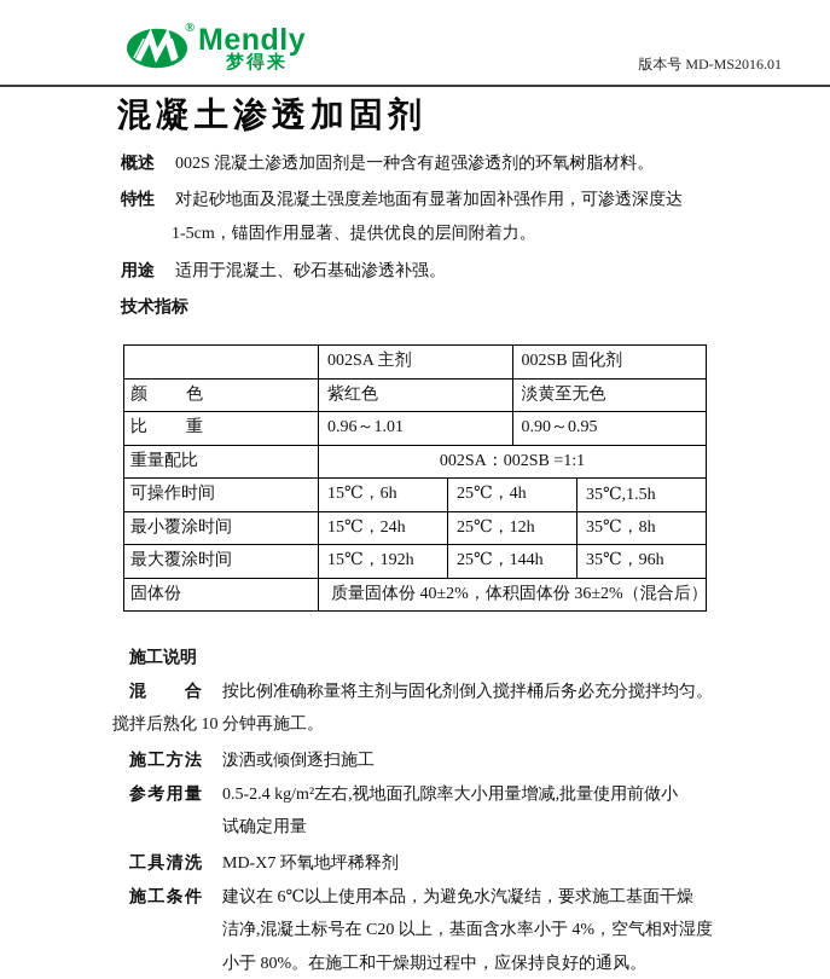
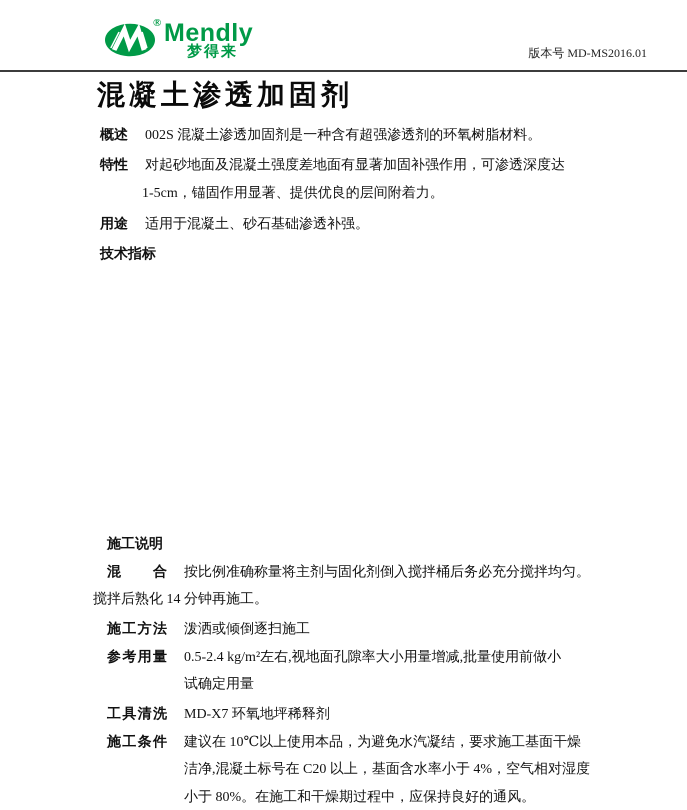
  ®
  Mendly
  梦得来
  版本号 MD-MS2016.01
  混凝土渗透加固剂
  概述 002S 混凝土渗透加固剂是一种含有超强渗透剂的环氧树脂材料。
  特性 对起砂地面及混凝土强度差地面有显著加固补强作用，可渗透深度达
  1-5cm，锚固作用显著、提供优良的层间附着力。
  用途 适用于混凝土、砂石基础渗透补强。
  技术指标
- 	002SA 主剂	002SB 固化剂
- 颜色	紫红色	淡黄至无色
- 比重	0.96～1.01	0.90～0.95
- 重量配比	002SA：002SB =1:1
- 可操作时间	15℃，6h	25℃，4h	35℃,1.5h
- 最小覆涂时间	15℃，24h	25℃，12h	35℃，8h
- 最大覆涂时间	15℃，192h	25℃，144h	35℃，96h
- 固体份	质量固体份 40±2%，体积固体份 36±2%（混合后）
  施工说明
  混合 按比例准确称量将主剂与固化剂倒入搅拌桶后务必充分搅拌均匀。
- 搅拌后熟化 10 分钟再施工。
+ 搅拌后熟化 14 分钟再施工。
  施工方法 泼洒或倾倒逐扫施工
  参考用量 0.5-2.4 kg/m²左右,视地面孔隙率大小用量增减,批量使用前做小
  试确定用量
  工具清洗 MD-X7 环氧地坪稀释剂
- 施工条件 建议在 6℃以上使用本品，为避免水汽凝结，要求施工基面干燥
+ 施工条件 建议在 10℃以上使用本品，为避免水汽凝结，要求施工基面干燥
  洁净,混凝土标号在 C20 以上，基面含水率小于 4%，空气相对湿度
  小于 80%。在施工和干燥期过程中，应保持良好的通风。
